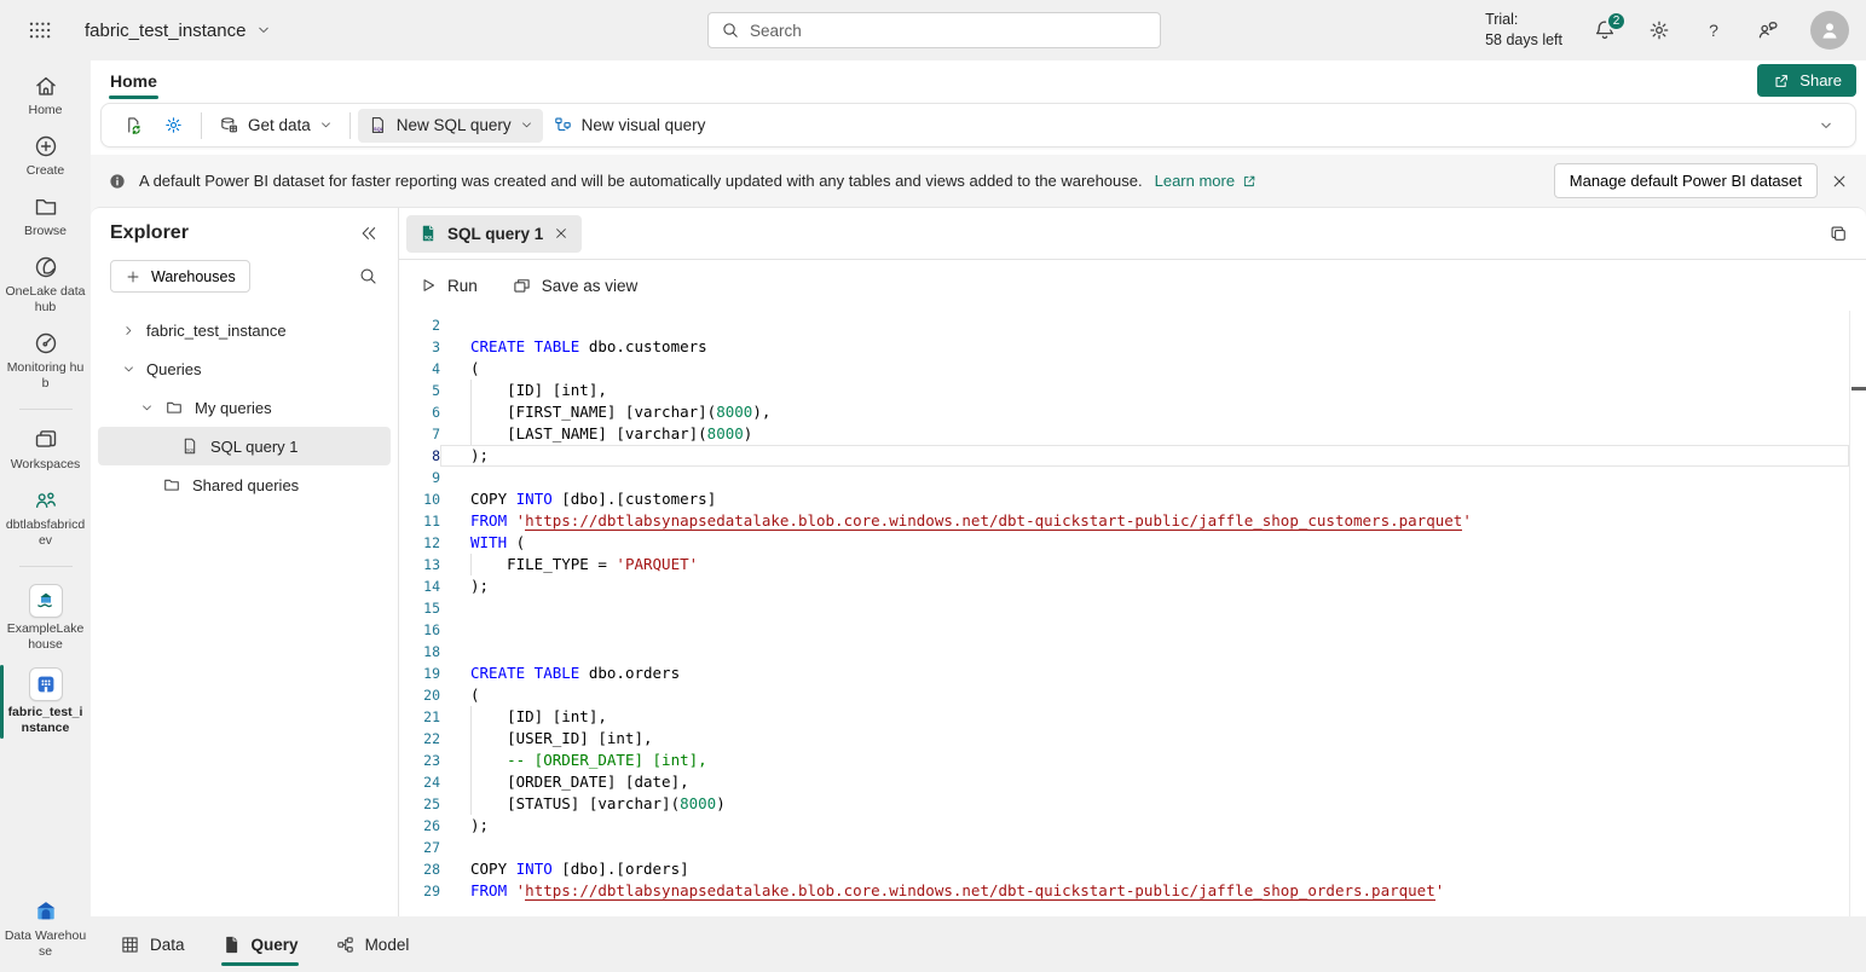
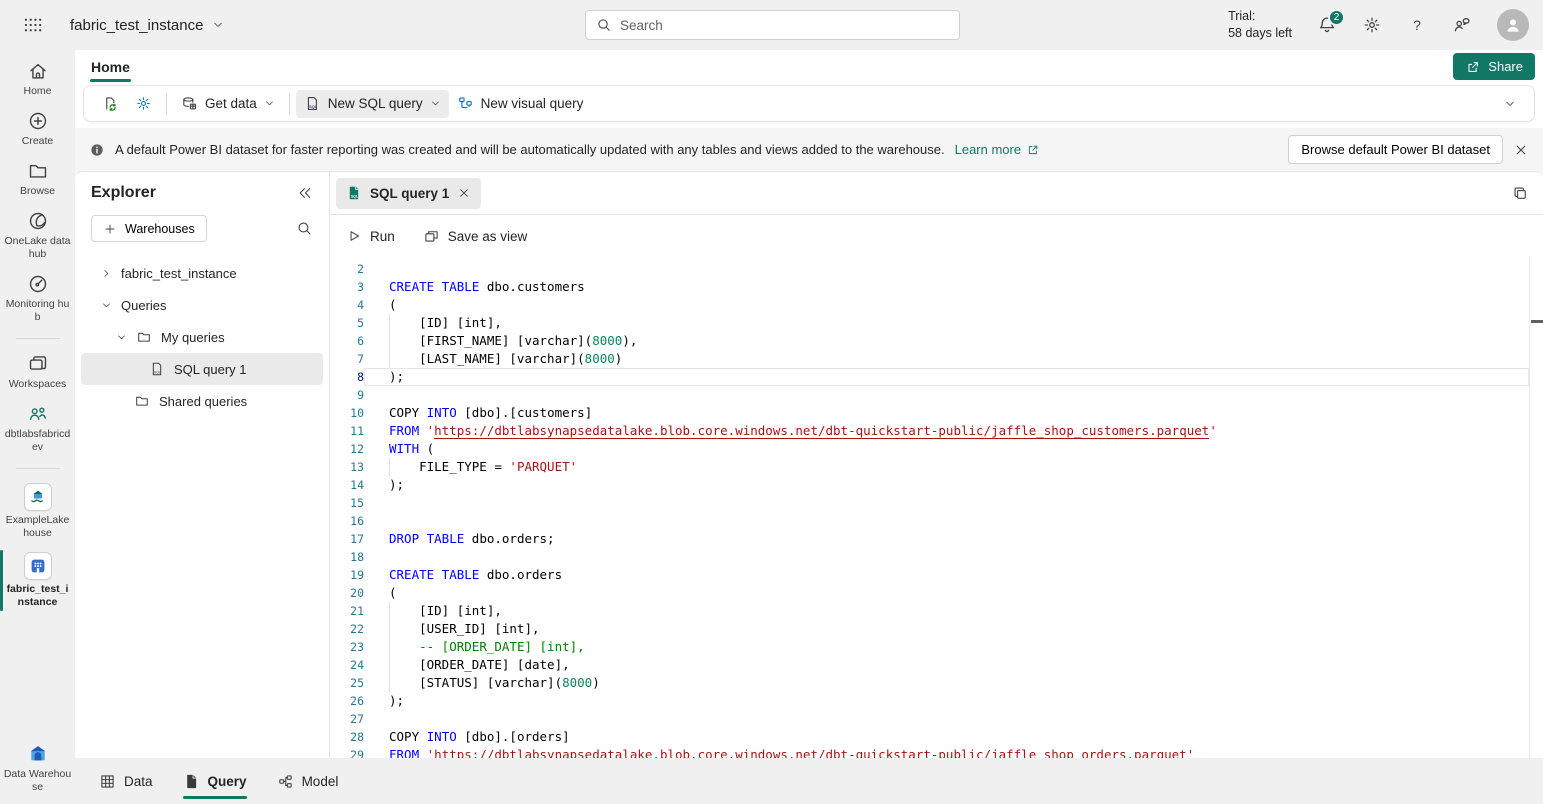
  fabric_test_instance
  Search
  Trial:
  58 days left
  2
  ?
  Home
  Create
  Browse
  OneLake data hub
  Monitoring hub
  Workspaces
  dbtlabsfabricdev
  ExampleLakehouse
  fabric_test_instance
  Data Warehouse
  Home
  Share
  Get data
  New SQL query
  New visual query
  A default Power BI dataset for faster reporting was created and will be automatically updated with any tables and views added to the warehouse.
  Learn more
- Manage default Power BI dataset
+ Browse default Power BI dataset
  Explorer
  Warehouses
  fabric_test_instance
  Queries
  My queries
  SQL query 1
  Shared queries
  SQL query 1
  Run
  Save as view
  2
  3
  CREATE TABLE dbo.customers
  4
  (
  5
  [ID] [int],
  6
  [FIRST_NAME] [varchar](8000),
  7
  [LAST_NAME] [varchar](8000)
  8
  );
  9
  10
  COPY INTO [dbo].[customers]
  11
  FROM 'https://dbtlabsynapsedatalake.blob.core.windows.net/dbt-quickstart-public/jaffle_shop_customers.parquet'
  12
  WITH (
  13
  FILE_TYPE = 'PARQUET'
  14
  );
  15
  16
+ 17
+ DROP TABLE dbo.orders;
  18
  19
  CREATE TABLE dbo.orders
  20
  (
  21
  [ID] [int],
  22
  [USER_ID] [int],
  23
  -- [ORDER_DATE] [int],
  24
  [ORDER_DATE] [date],
  25
  [STATUS] [varchar](8000)
  26
  );
  27
  28
  COPY INTO [dbo].[orders]
  29
  FROM 'https://dbtlabsynapsedatalake.blob.core.windows.net/dbt-quickstart-public/jaffle_shop_orders.parquet'
  Data
  Query
  Model
